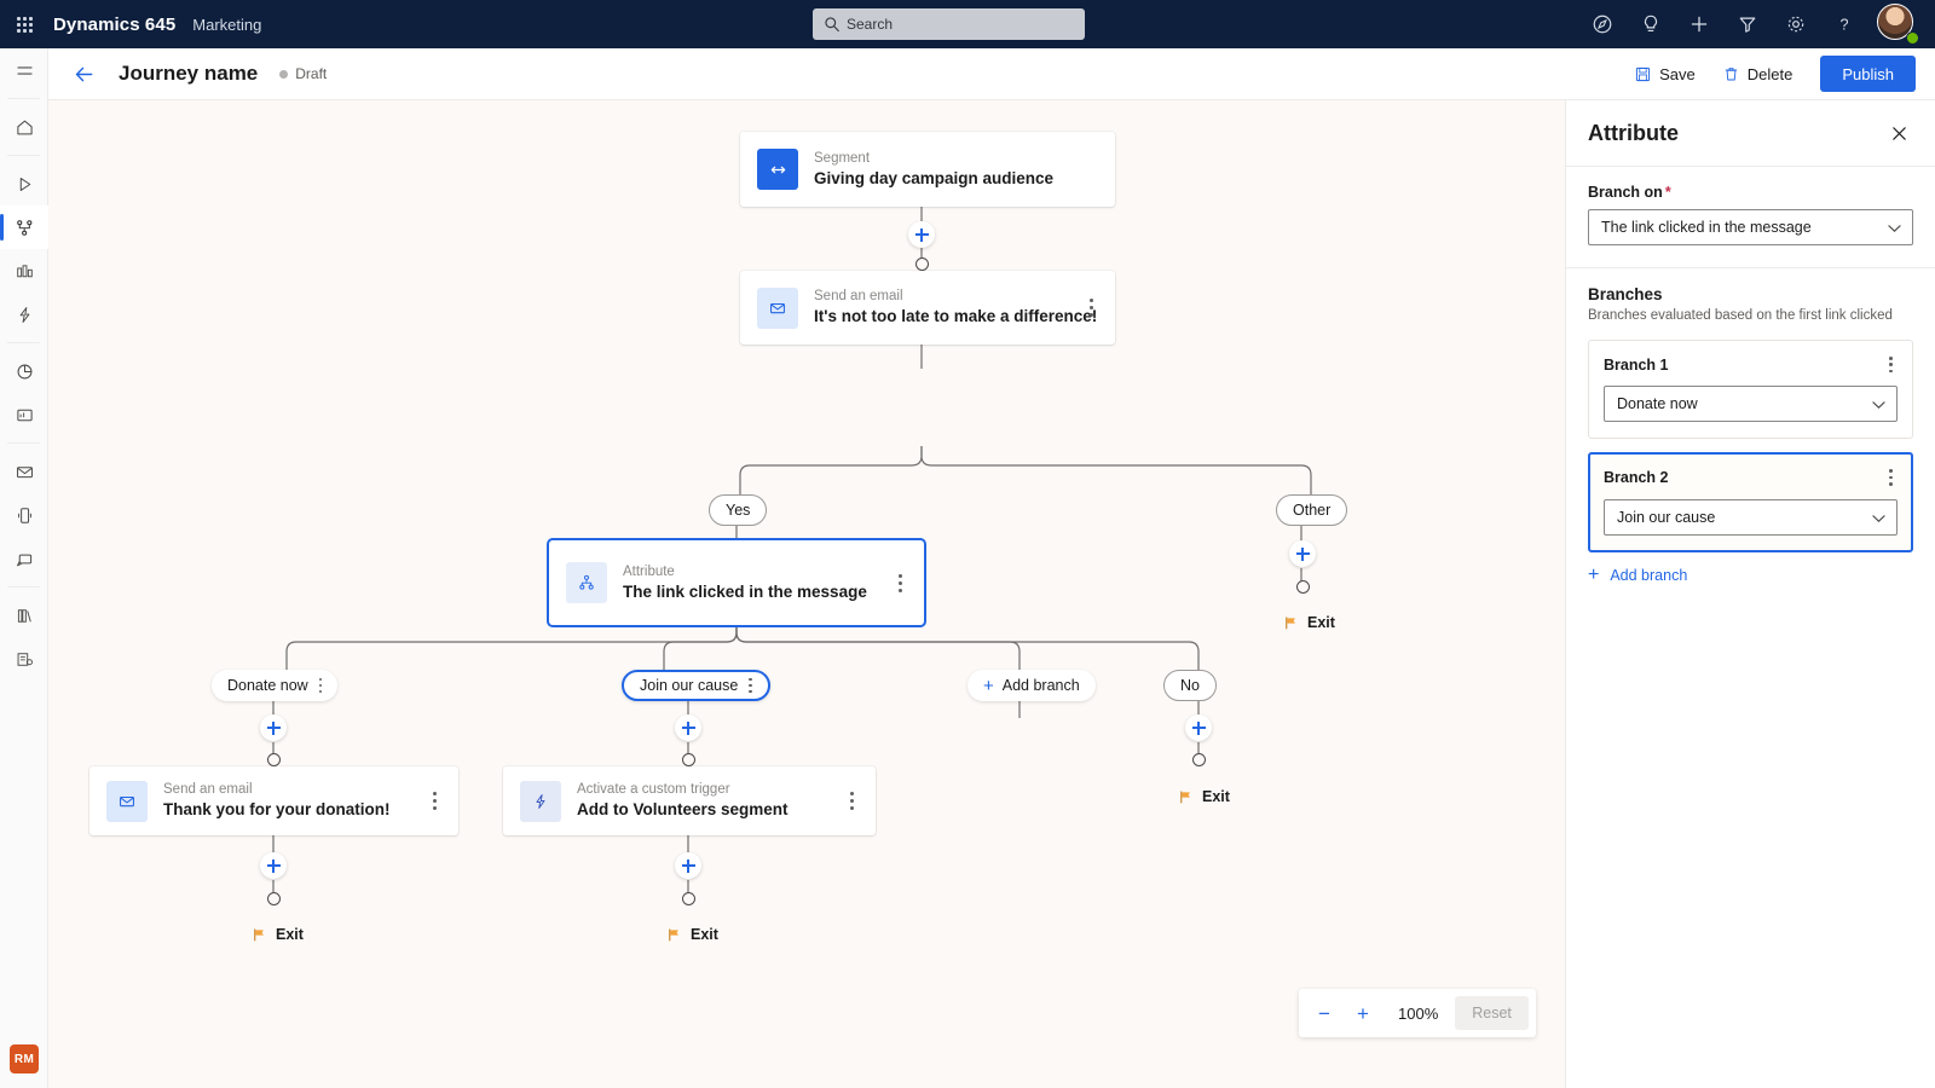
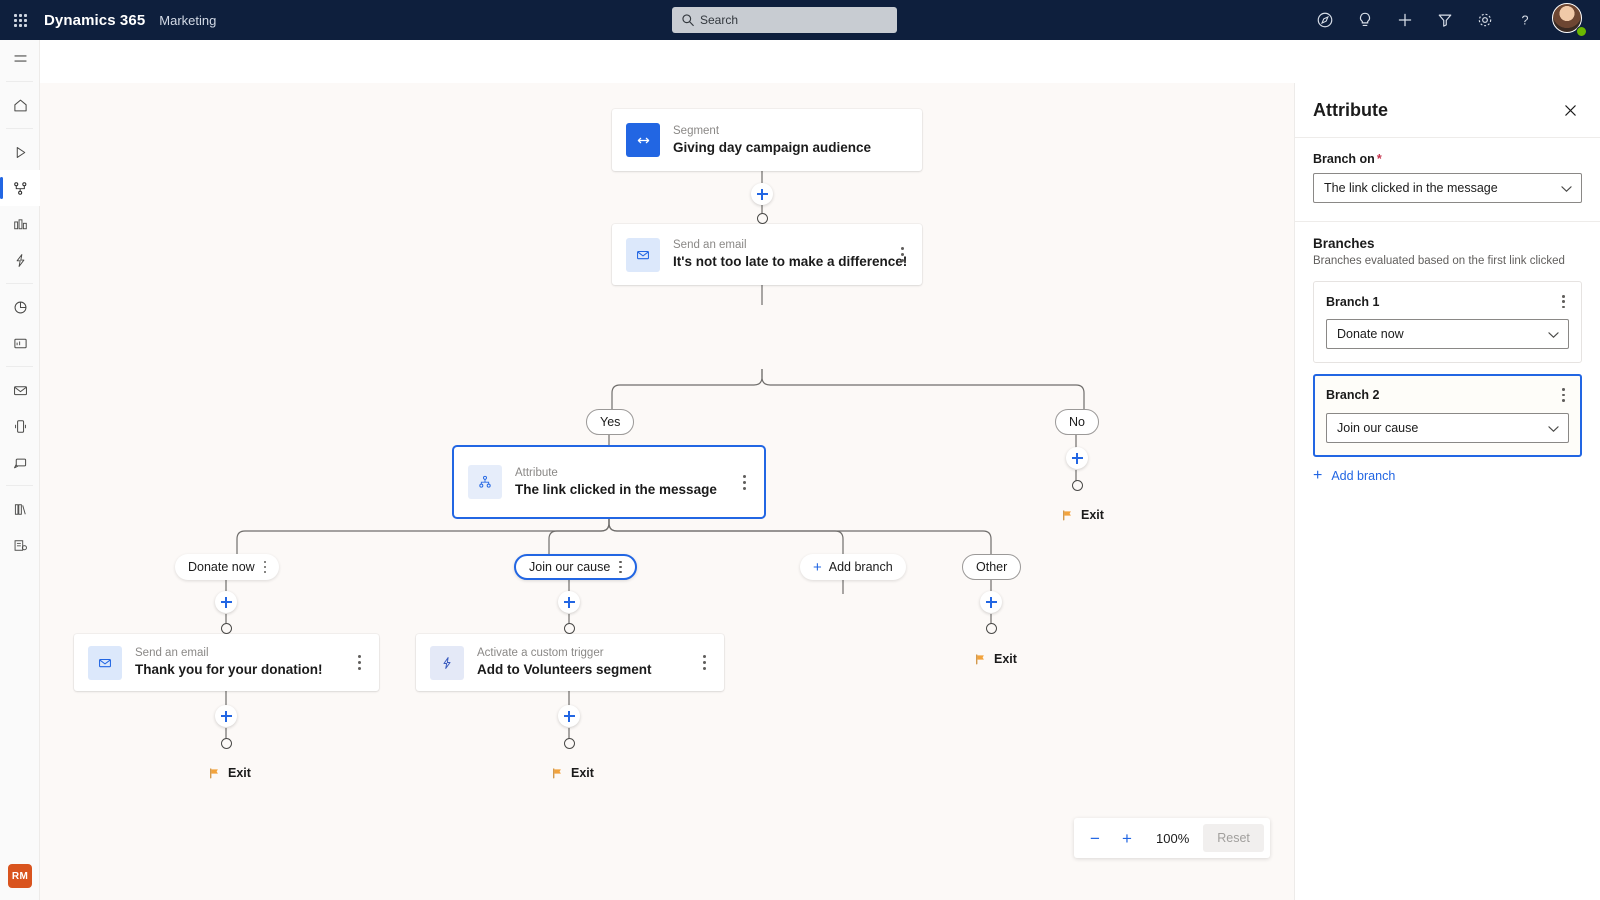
- Dynamics 645
+ Dynamics 365
  Marketing
  Search
  ?
  RM
- Journey name
- Draft
- Save
- Delete
- Publish
  Segment
  Giving day campaign audience
  Send an email
  It's not too late to make a difference!
  Yes
- Other
+ No
  Attribute
  The link clicked in the message
  Donate now
  Join our cause
  +
  Add branch
- No
+ Other
  Send an email
  Thank you for your donation!
  Exit
  Activate a custom trigger
  Add to Volunteers segment
  Exit
  Exit
  Exit
  −
  +
  100%
  Reset
  Attribute
  Branch on *
  The link clicked in the message
  Branches
  Branches evaluated based on the first link clicked
  Branch 1
  Donate now
  Branch 2
  Join our cause
  +
  Add branch
